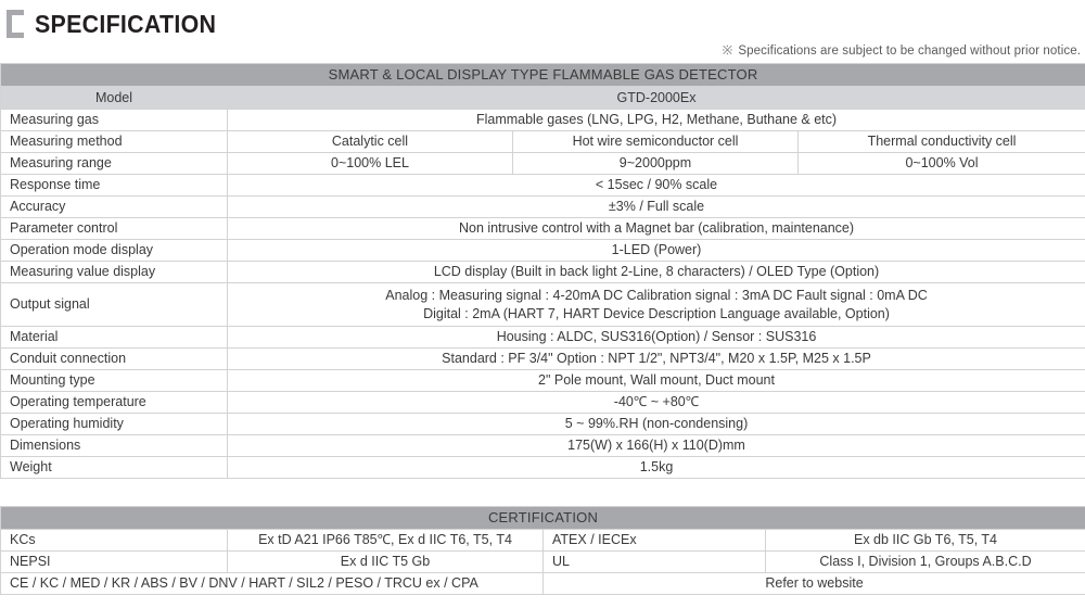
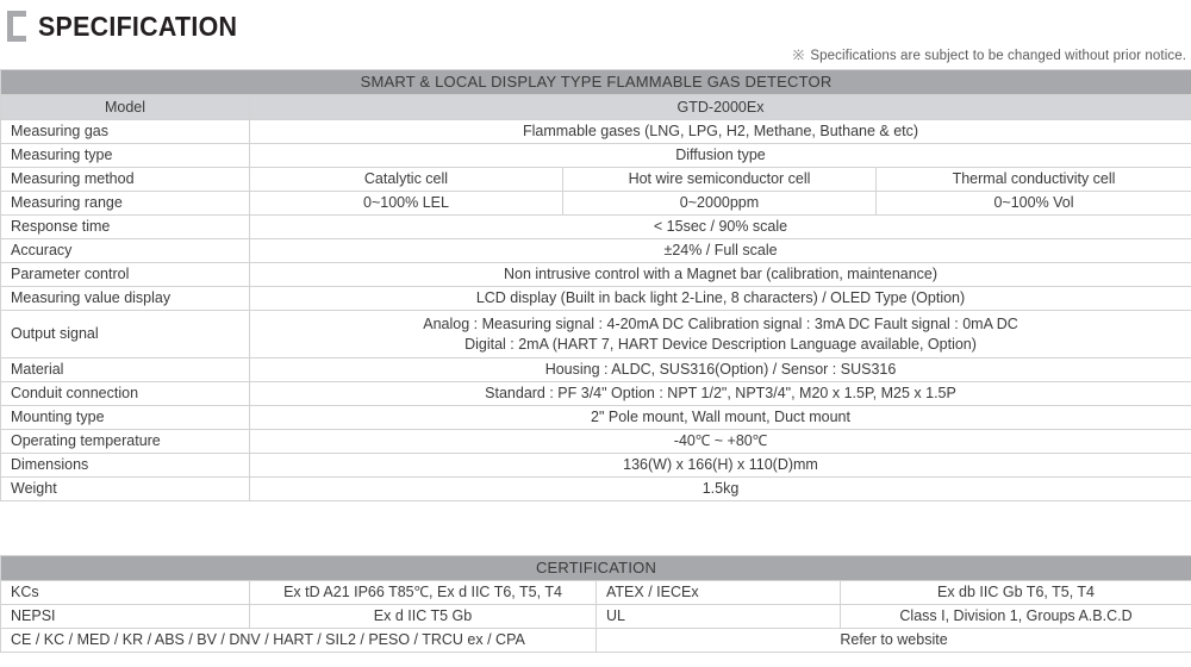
  SPECIFICATION
  ※ Specifications are subject to be changed without prior notice.
  SMART & LOCAL DISPLAY TYPE FLAMMABLE GAS DETECTOR
  Model	GTD-2000Ex
  Measuring gas	Flammable gases (LNG, LPG, H2, Methane, Buthane & etc)
+ Measuring type	Diffusion type
  Measuring method	Catalytic cell	Hot wire semiconductor cell	Thermal conductivity cell
- Measuring range	0~100% LEL	9~2000ppm	0~100% Vol
+ Measuring range	0~100% LEL	0~2000ppm	0~100% Vol
  Response time	< 15sec / 90% scale
- Accuracy	±3% / Full scale
+ Accuracy	±24% / Full scale
  Parameter control	Non intrusive control with a Magnet bar (calibration, maintenance)
- Operation mode display	1-LED (Power)
  Measuring value display	LCD display (Built in back light 2-Line, 8 characters) / OLED Type (Option)
  Output signal	Analog : Measuring signal : 4-20mA DC Calibration signal : 3mA DC Fault signal : 0mA DC Digital : 2mA (HART 7, HART Device Description Language available, Option)
  Material	Housing : ALDC, SUS316(Option) / Sensor : SUS316
  Conduit connection	Standard : PF 3/4" Option : NPT 1/2", NPT3/4", M20 x 1.5P, M25 x 1.5P
  Mounting type	2" Pole mount, Wall mount, Duct mount
  Operating temperature	-40℃ ~ +80℃
- Operating humidity	5 ~ 99%.RH (non-condensing)
- Dimensions	175(W) x 166(H) x 110(D)mm
+ Dimensions	136(W) x 166(H) x 110(D)mm
  Weight	1.5kg
  CERTIFICATION
  KCs	Ex tD A21 IP66 T85℃, Ex d IIC T6, T5, T4	ATEX / IECEx	Ex db IIC Gb T6, T5, T4
  NEPSI	Ex d IIC T5 Gb	UL	Class I, Division 1, Groups A.B.C.D
  CE / KC / MED / KR / ABS / BV / DNV / HART / SIL2 / PESO / TRCU ex / CPA	Refer to website
